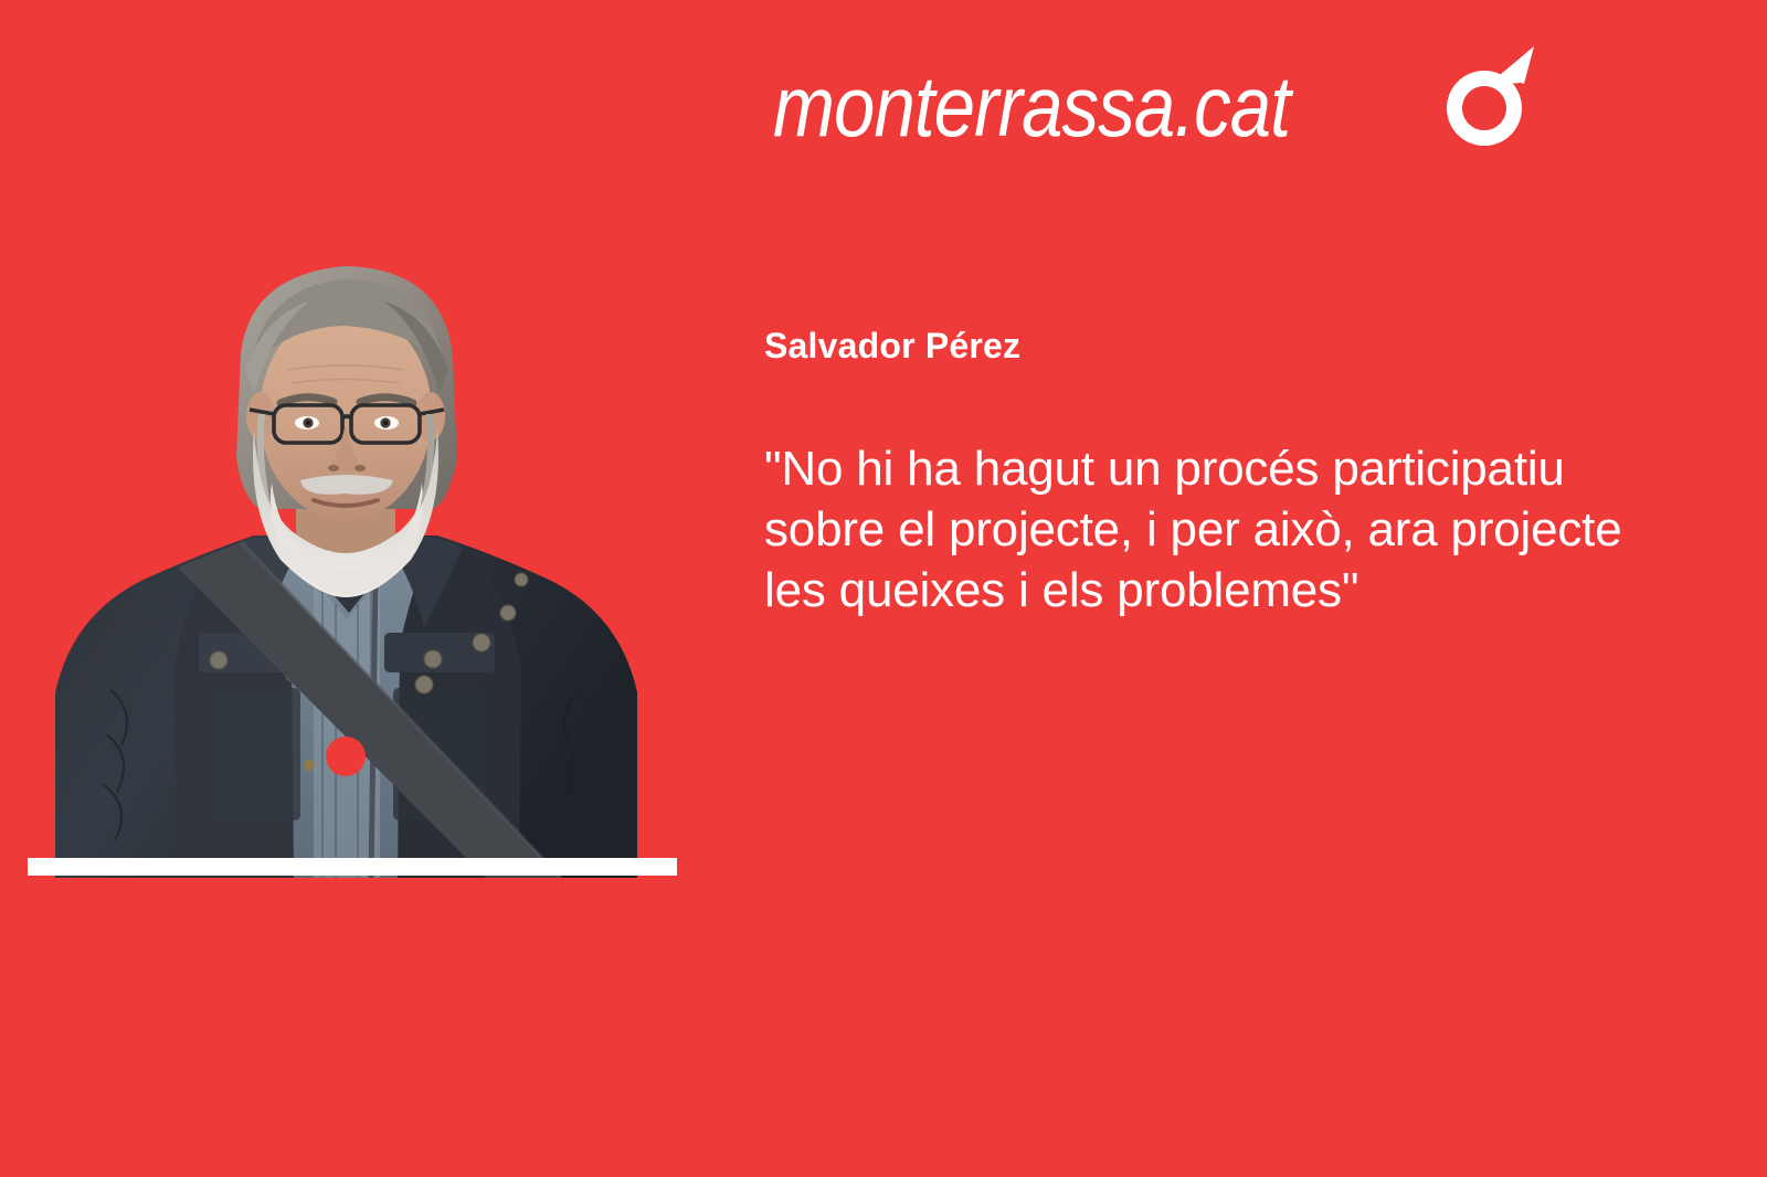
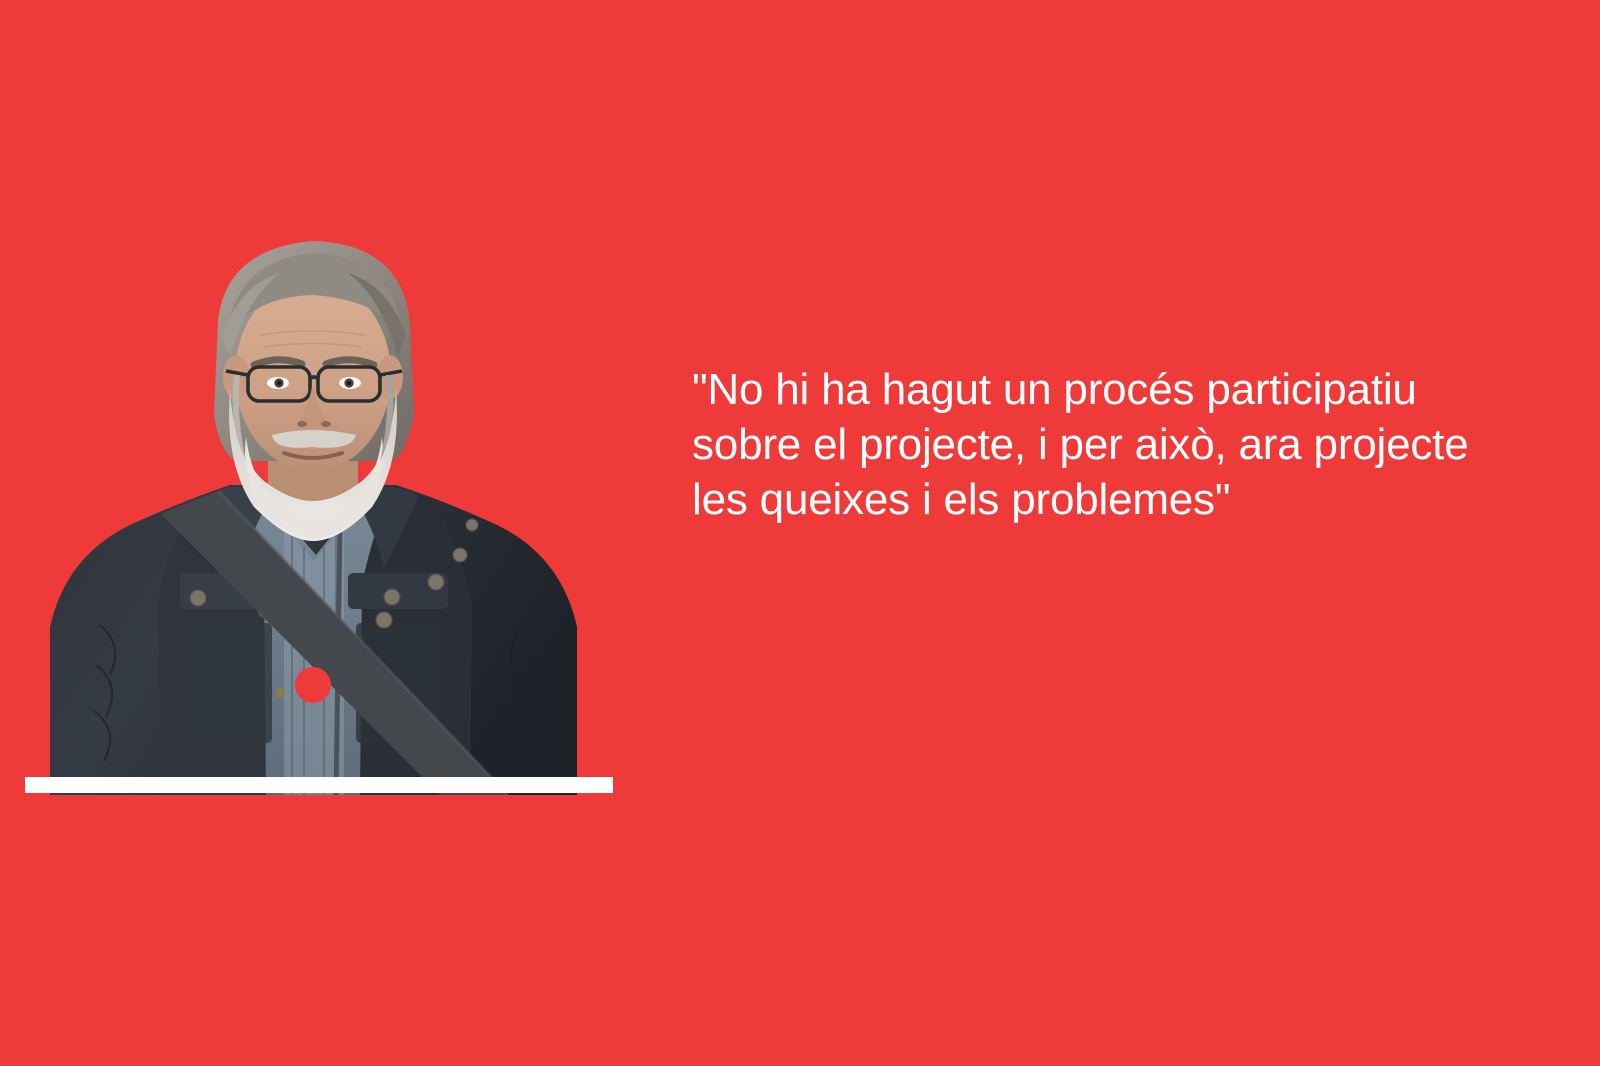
- monterrassa.cat
- Salvador Pérez
  "No hi ha hagut un procés participatiu sobre el projecte, i per això, ara projecte les queixes i els problemes"
